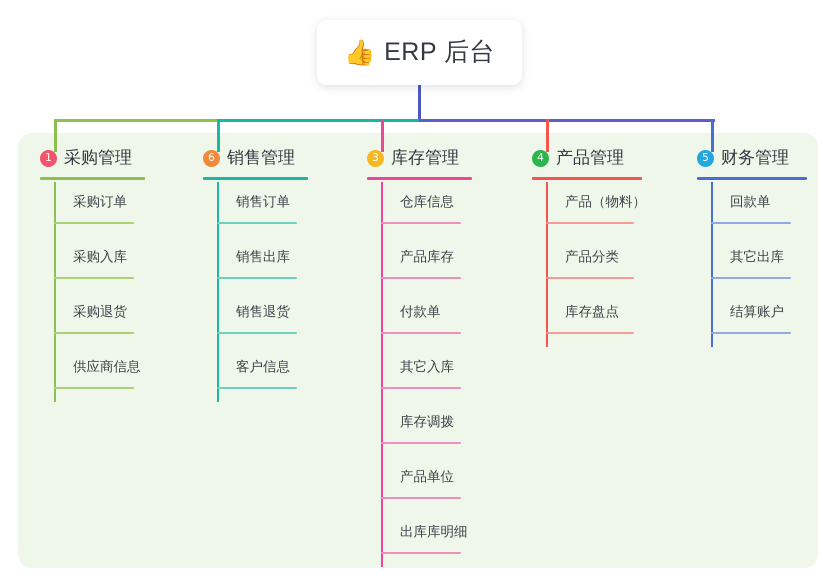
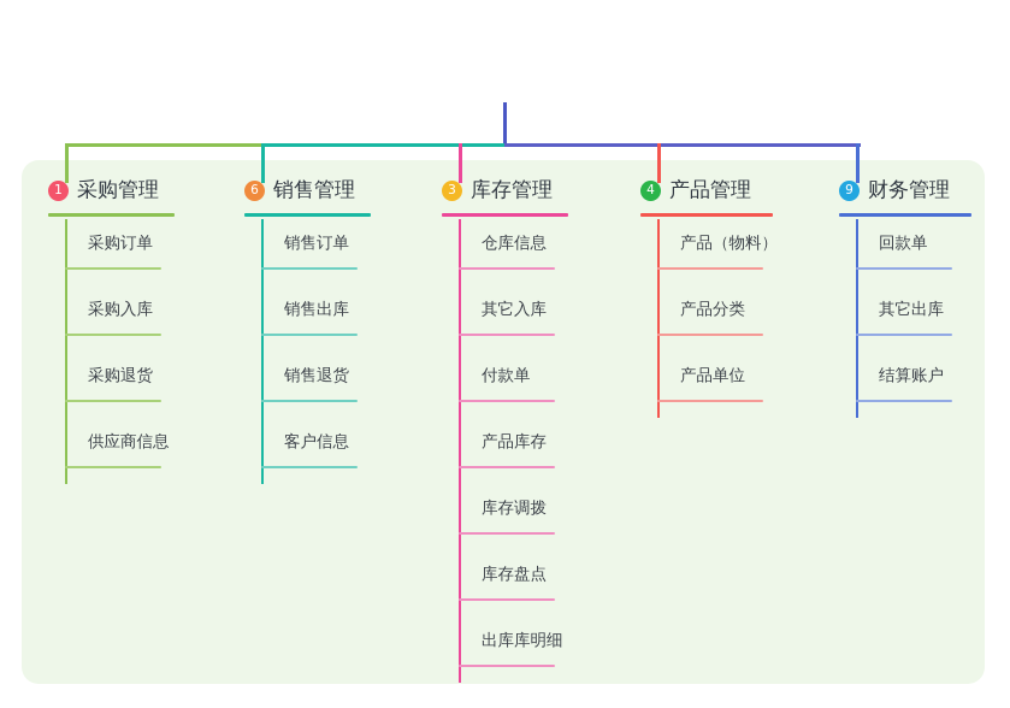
- 👍
- ERP 后台
  1
  采购管理
  采购订单
  采购入库
  采购退货
  供应商信息
  6
  销售管理
  销售订单
  销售出库
  销售退货
  客户信息
  3
  库存管理
  仓库信息
- 产品库存
+ 其它入库
  付款单
- 其它入库
+ 产品库存
  库存调拨
- 产品单位
+ 库存盘点
  出库库明细
  4
  产品管理
  产品（物料）
  产品分类
- 库存盘点
+ 产品单位
- 5
+ 9
  财务管理
  回款单
  其它出库
  结算账户
